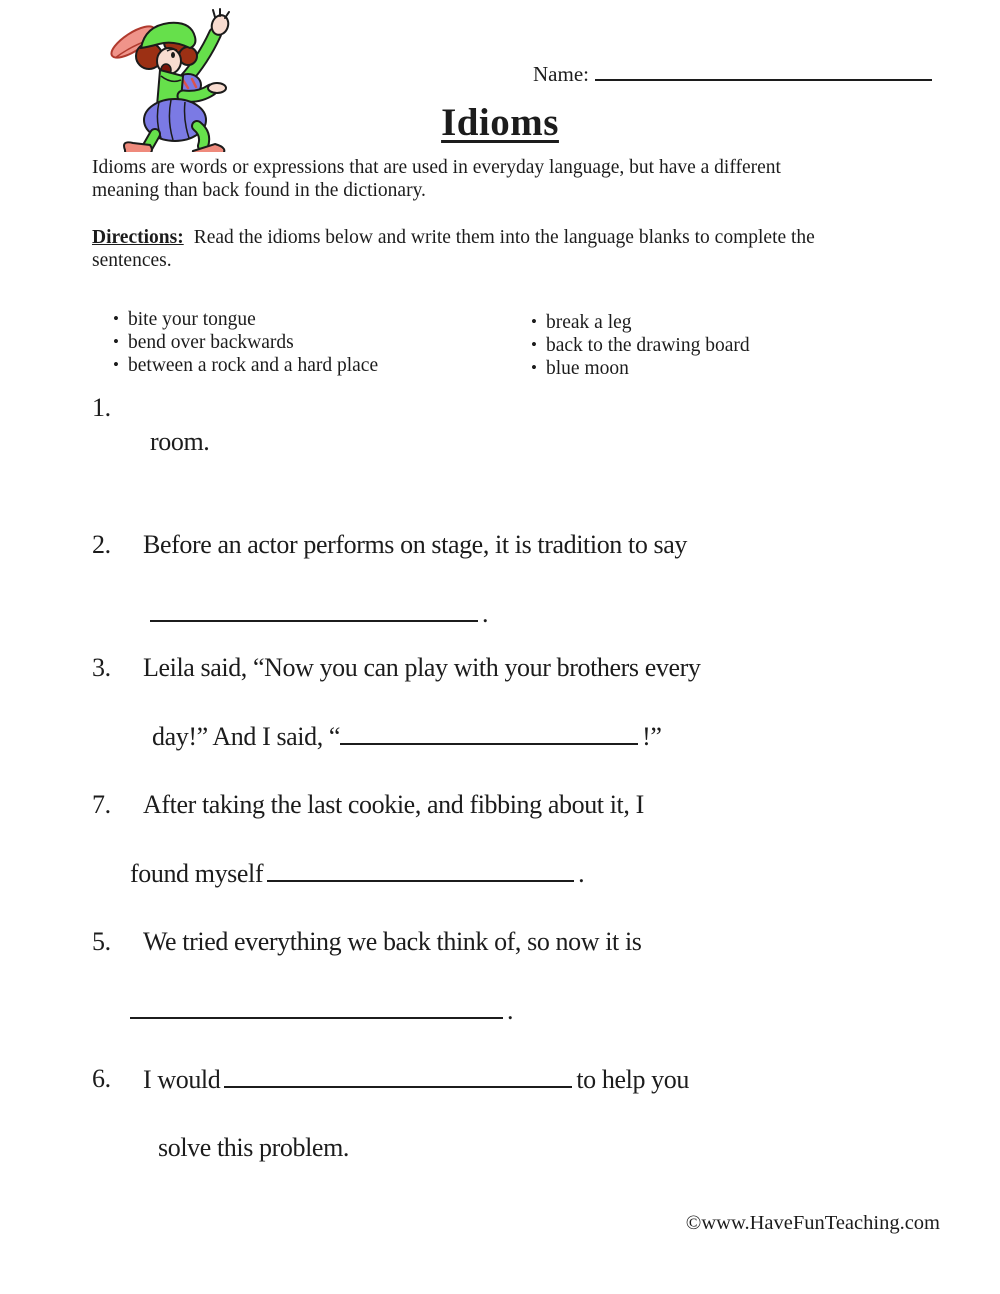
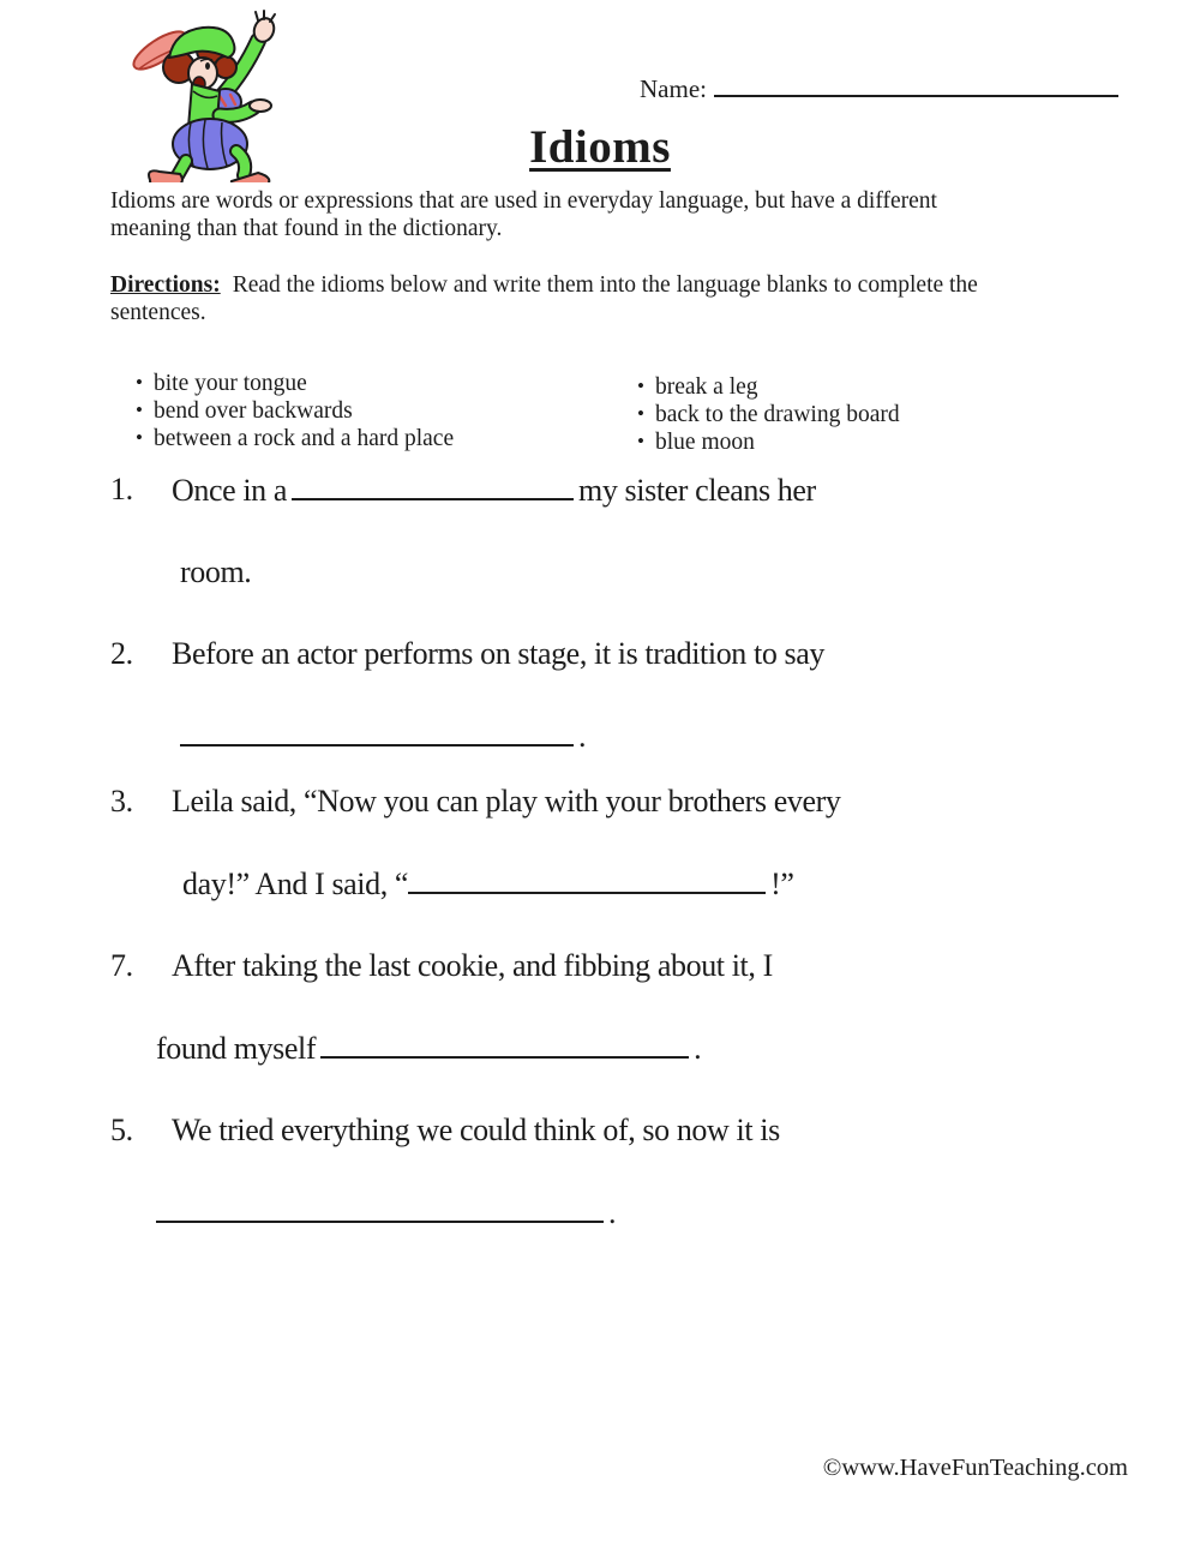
  Name:
  Idioms
- Idioms are words or expressions that are used in everyday language, but have a different meaning than back found in the dictionary.
+ Idioms are words or expressions that are used in everyday language, but have a different meaning than that found in the dictionary.
  Directions: Read the idioms below and write them into the language blanks to complete the sentences.
  •
  bite your tongue
  •
  bend over backwards
  •
  between a rock and a hard place
  •
  break a leg
  •
  back to the drawing board
  •
  blue moon
  1.
+ Once in a my sister cleans her
  room.
  2.
  Before an actor performs on stage, it is tradition to say
  .
  3.
  Leila said, “Now you can play with your brothers every
  day!” And I said, “ !”
  7.
  After taking the last cookie, and fibbing about it, I
  found myself .
  5.
- We tried everything we back think of, so now it is
+ We tried everything we could think of, so now it is
  .
- 6.
- I would to help you
- solve this problem.
  ©www.HaveFunTeaching.com
